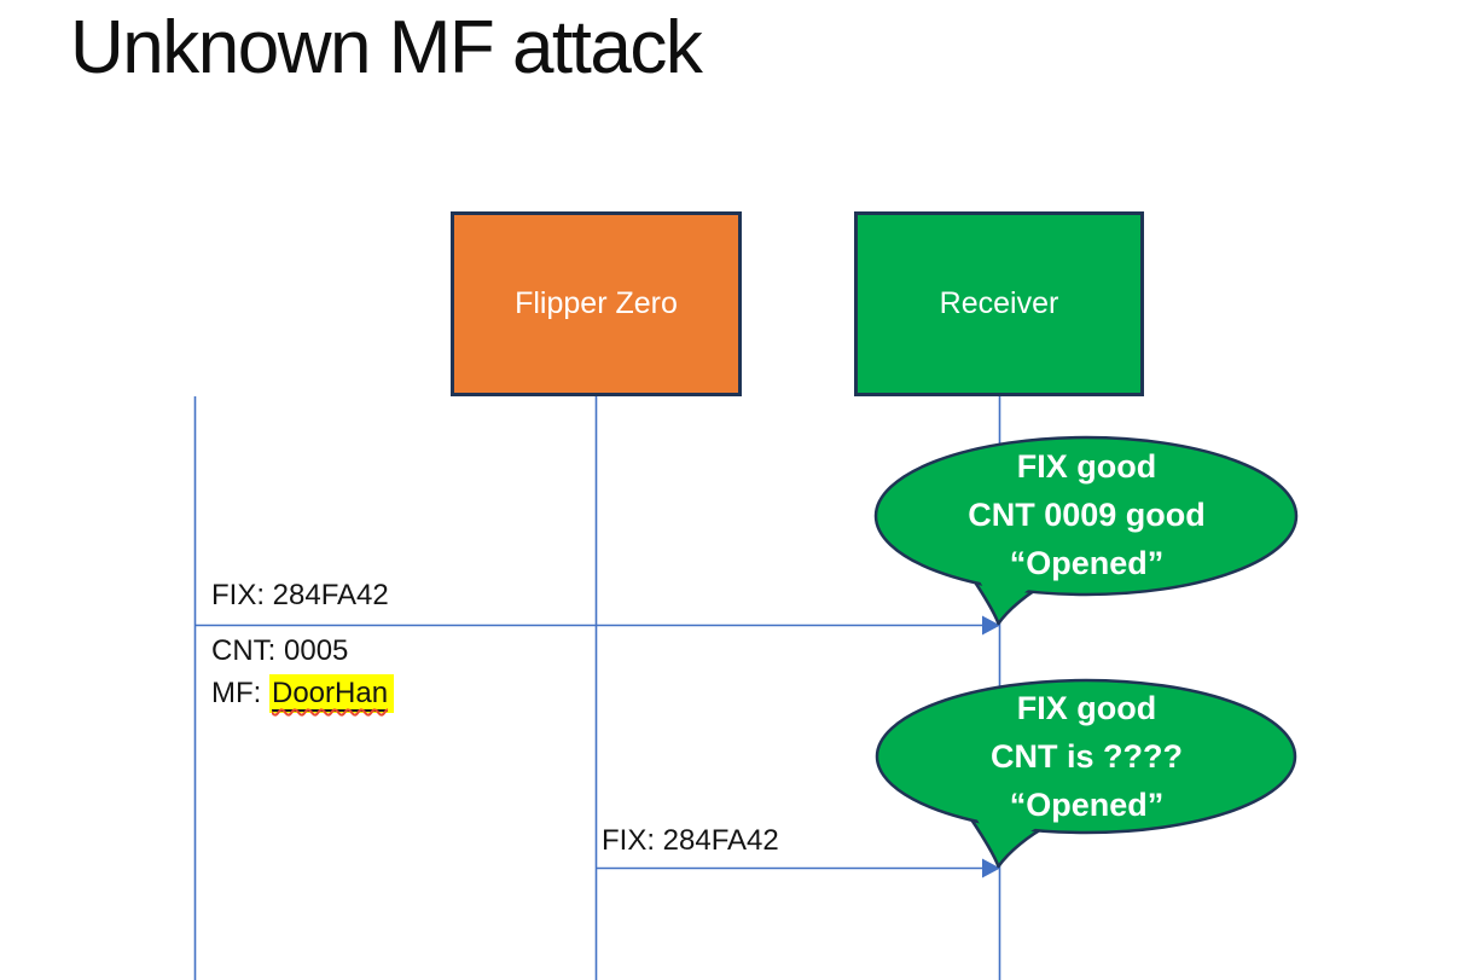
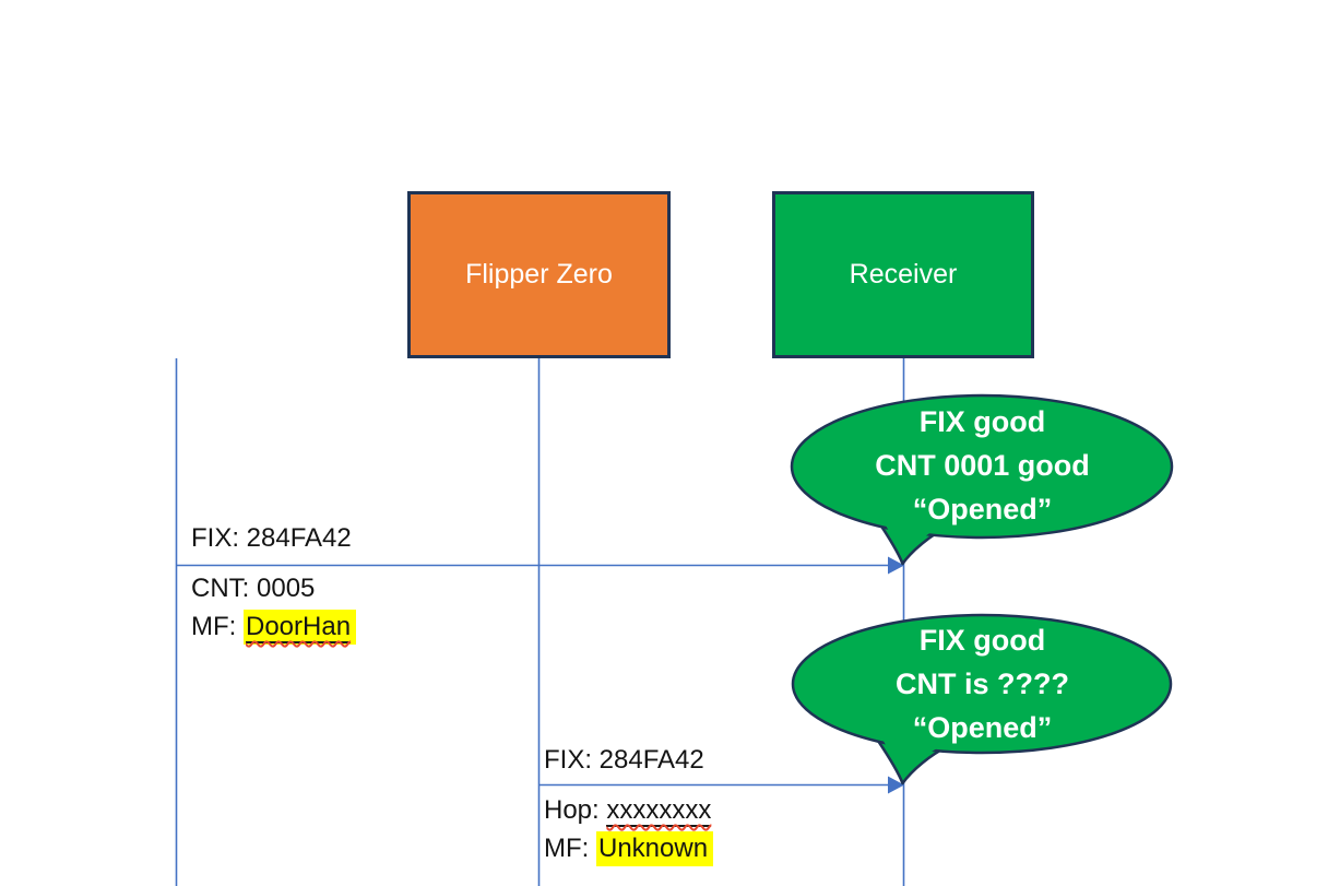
- Unknown MF attack
  Flipper Zero
  Receiver
  FIX: 284FA42
  CNT: 0005
  MF: DoorHan
  FIX: 284FA42
+ Hop: xxxxxxxx
+ MF: Unknown
  FIX good
- CNT 0009 good
+ CNT 0001 good
  “Opened”
  FIX good
  CNT is ????
  “Opened”
